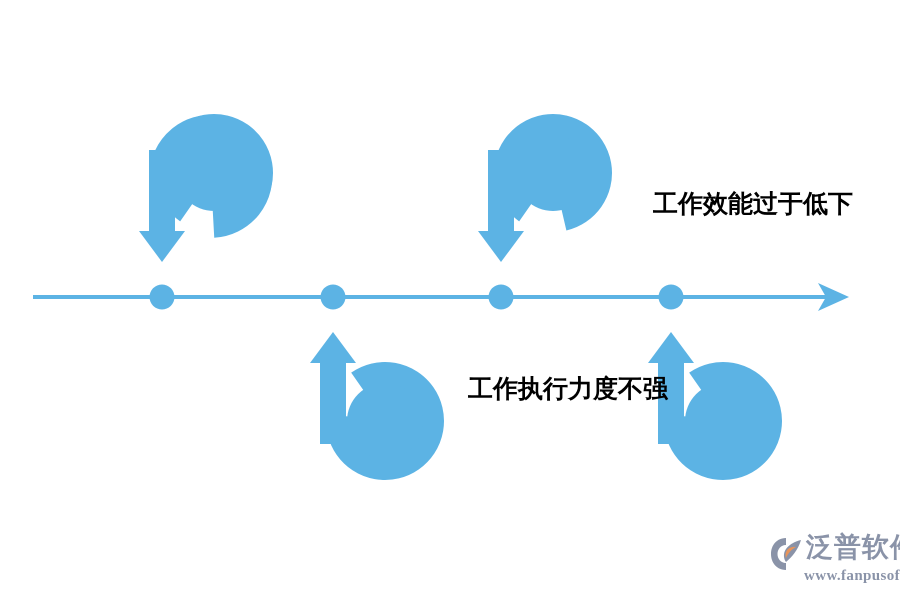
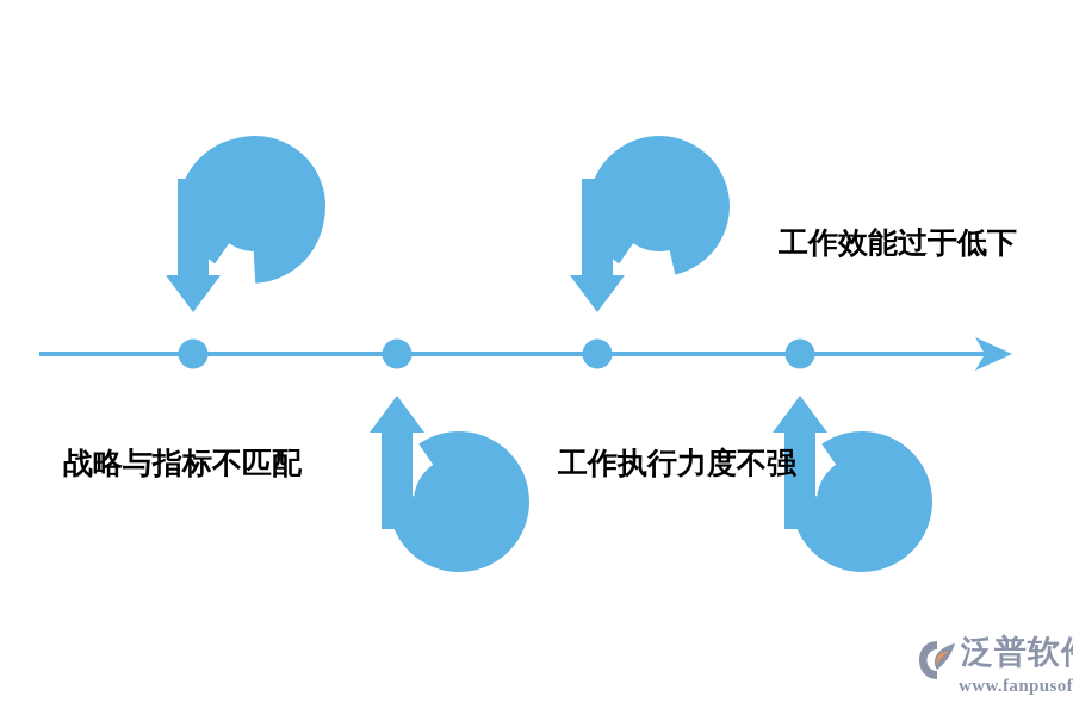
  工作效能过于低下
+ 战略与指标不匹配
  工作执行力度不强
  泛普软
  www.fanpusof
